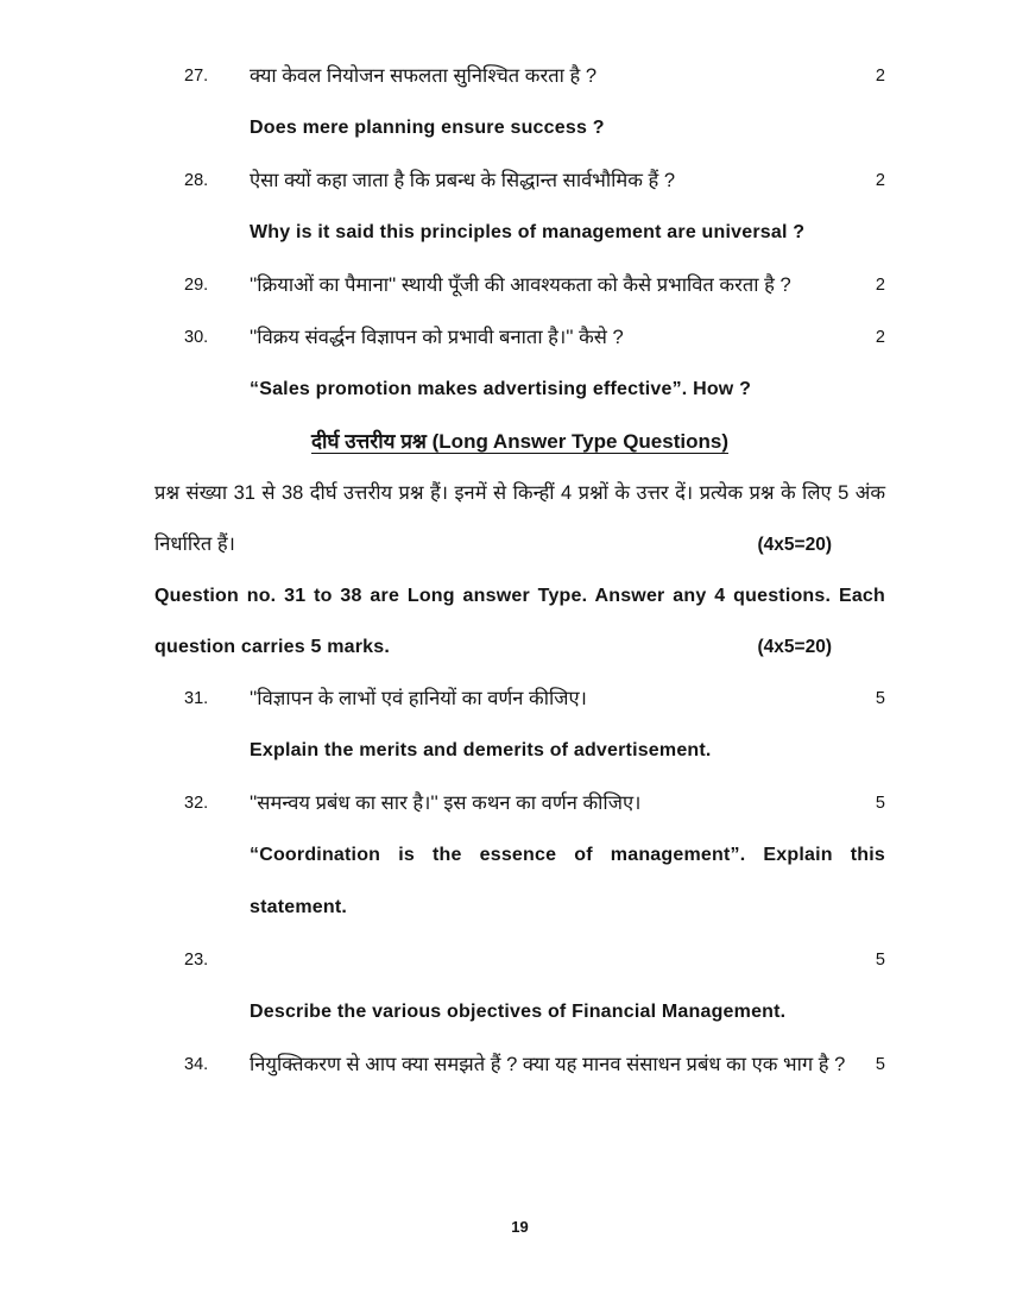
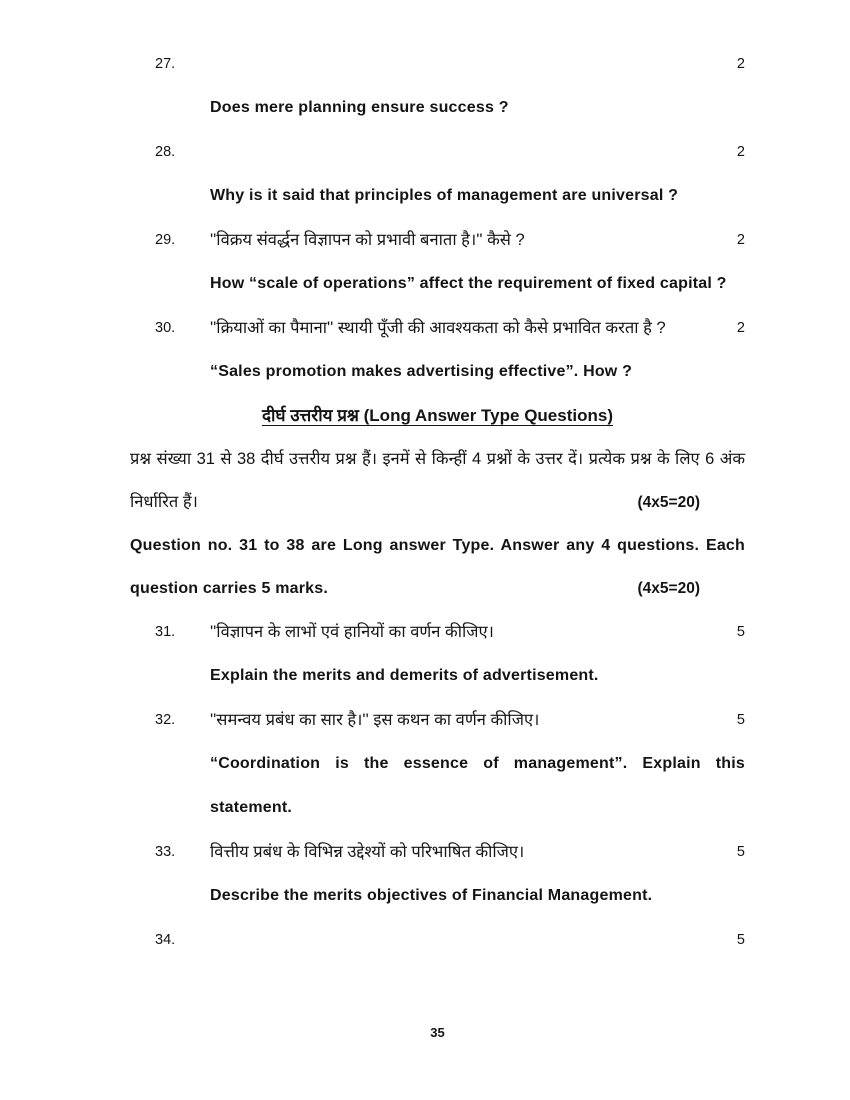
  27.
- क्या केवल नियोजन सफलता सुनिश्चित करता है ?
  2
  Does mere planning ensure success ?
  28.
- ऐसा क्यों कहा जाता है कि प्रबन्ध के सिद्धान्त सार्वभौमिक हैं ?
  2
- Why is it said this principles of management are universal ?
+ Why is it said that principles of management are universal ?
  29.
- ''क्रियाओं का पैमाना'' स्थायी पूँजी की आवश्यकता को कैसे प्रभावित करता है ?
+ ''विक्रय संवर्द्धन विज्ञापन को प्रभावी बनाता है।'' कैसे ?
  2
+ How “scale of operations” affect the requirement of fixed capital ?
  30.
- ''विक्रय संवर्द्धन विज्ञापन को प्रभावी बनाता है।'' कैसे ?
+ ''क्रियाओं का पैमाना'' स्थायी पूँजी की आवश्यकता को कैसे प्रभावित करता है ?
  2
  “Sales promotion makes advertising effective”. How ?
  दीर्घ उत्तरीय प्रश्न (Long Answer Type Questions)
- प्रश्न संख्या 31 से 38 दीर्घ उत्तरीय प्रश्न हैं। इनमें से किन्हीं 4 प्रश्नों के उत्तर दें। प्रत्येक प्रश्न के लिए 5 अंक निर्धारित हैं।
+ प्रश्न संख्या 31 से 38 दीर्घ उत्तरीय प्रश्न हैं। इनमें से किन्हीं 4 प्रश्नों के उत्तर दें। प्रत्येक प्रश्न के लिए 6 अंक निर्धारित हैं।
  (4x5=20)
  Question no. 31 to 38 are Long answer Type. Answer any 4 questions. Each question carries 5 marks.
  (4x5=20)
  31.
  ''विज्ञापन के लाभों एवं हानियों का वर्णन कीजिए।
  5
  Explain the merits and demerits of advertisement.
  32.
  ''समन्वय प्रबंध का सार है।'' इस कथन का वर्णन कीजिए।
  5
  “Coordination is the essence of management”. Explain this statement.
- 23.
+ 33.
+ वित्तीय प्रबंध के विभिन्न उद्देश्यों को परिभाषित कीजिए।
  5
- Describe the various objectives of Financial Management.
+ Describe the merits objectives of Financial Management.
  34.
- नियुक्तिकरण से आप क्या समझते हैं ? क्या यह मानव संसाधन प्रबंध का एक भाग है ?
  5
- 19
+ 35
